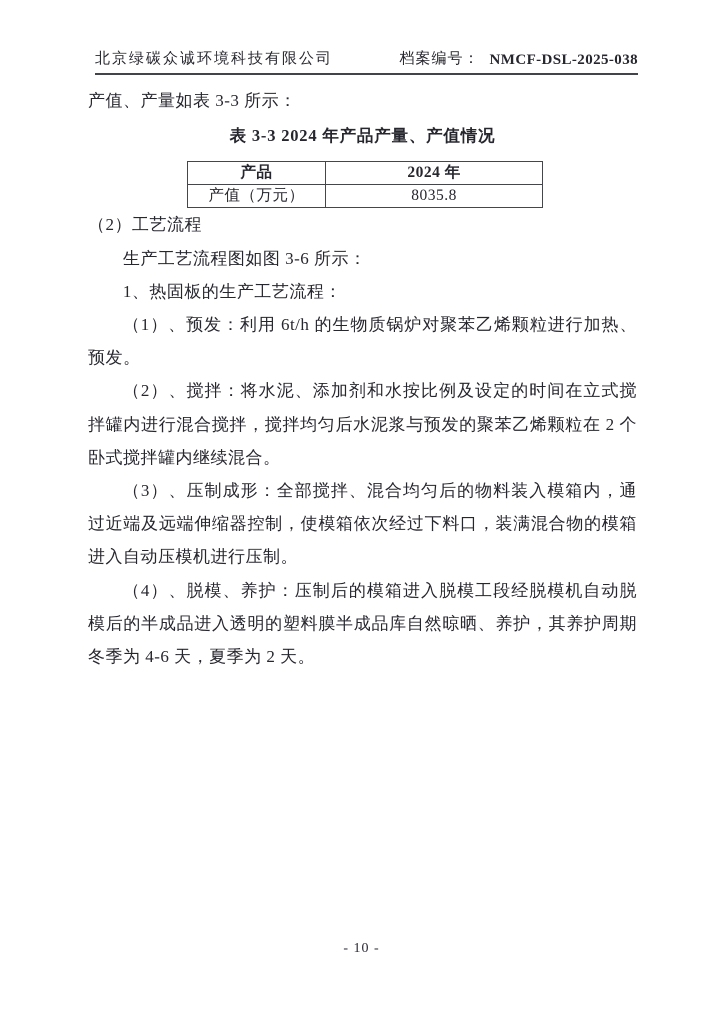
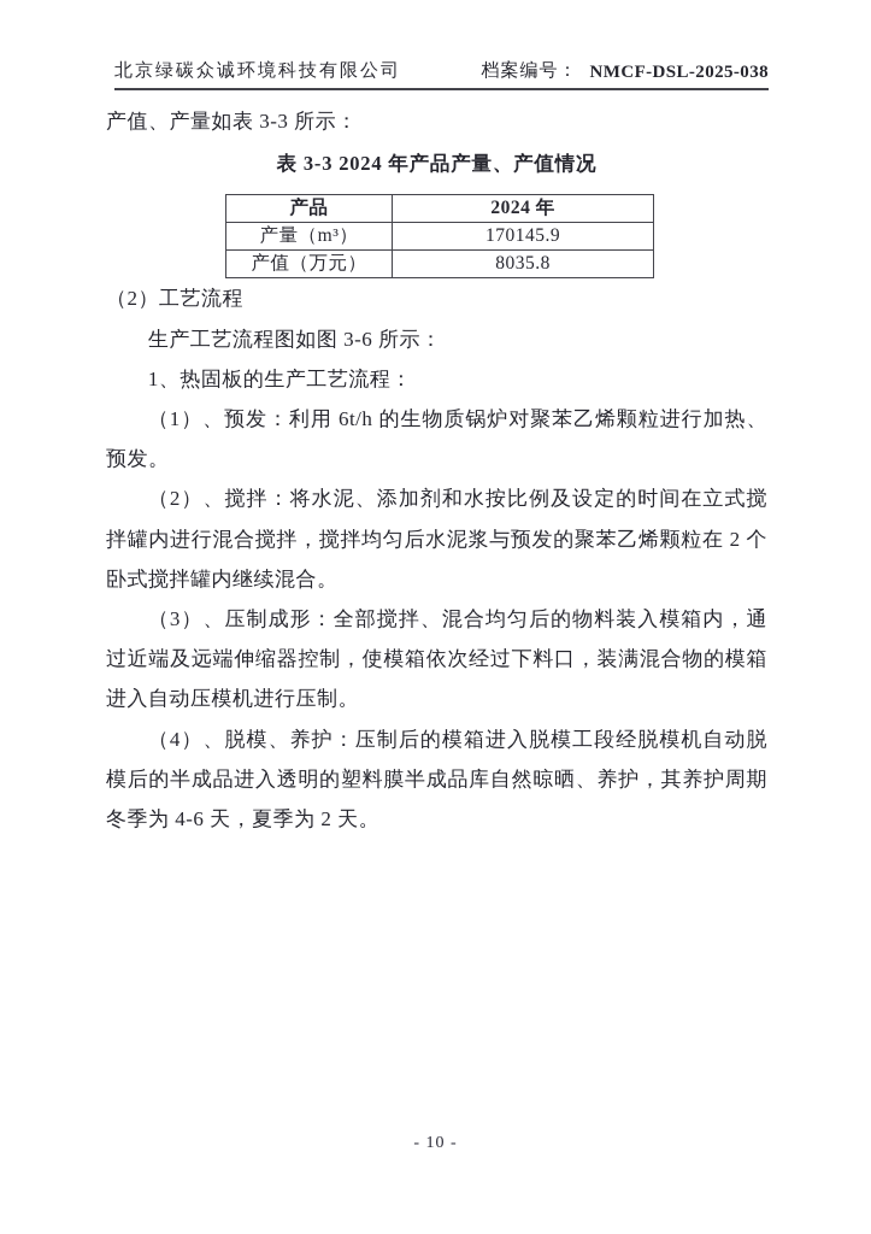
  北京绿碳众诚环境科技有限公司
  档案编号：
  NMCF-DSL-2025-038
  产值、产量如表 3-3 所示：
  表 3-3 2024 年产品产量、产值情况
  产品	2024 年
+ 产量（m³）	170145.9
  产值（万元）	8035.8
  （2）工艺流程
  生产工艺流程图如图 3-6 所示：
  1、热固板的生产工艺流程：
  （1）、预发：利用 6t/h 的生物质锅炉对聚苯乙烯颗粒进行加热、预发。
  （2）、搅拌：将水泥、添加剂和水按比例及设定的时间在立式搅拌罐内进行混合搅拌，搅拌均匀后水泥浆与预发的聚苯乙烯颗粒在 2 个卧式搅拌罐内继续混合。
  （3）、压制成形：全部搅拌、混合均匀后的物料装入模箱内，通过近端及远端伸缩器控制，使模箱依次经过下料口，装满混合物的模箱进入自动压模机进行压制。
  （4）、脱模、养护：压制后的模箱进入脱模工段经脱模机自动脱模后的半成品进入透明的塑料膜半成品库自然晾晒、养护，其养护周期冬季为 4-6 天，夏季为 2 天。
  - 10 -
